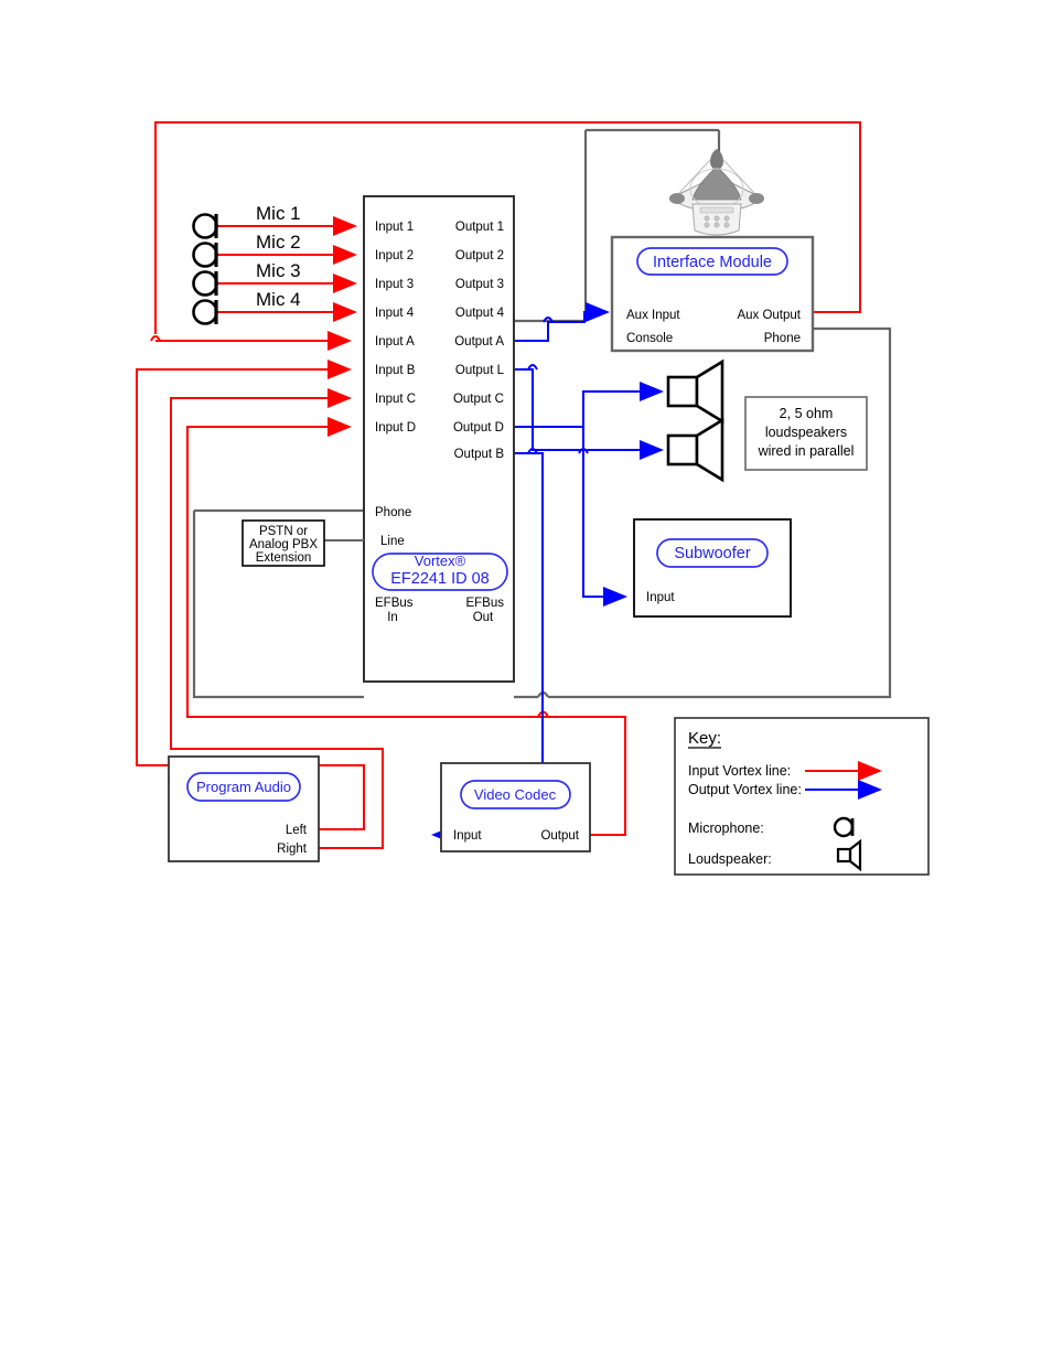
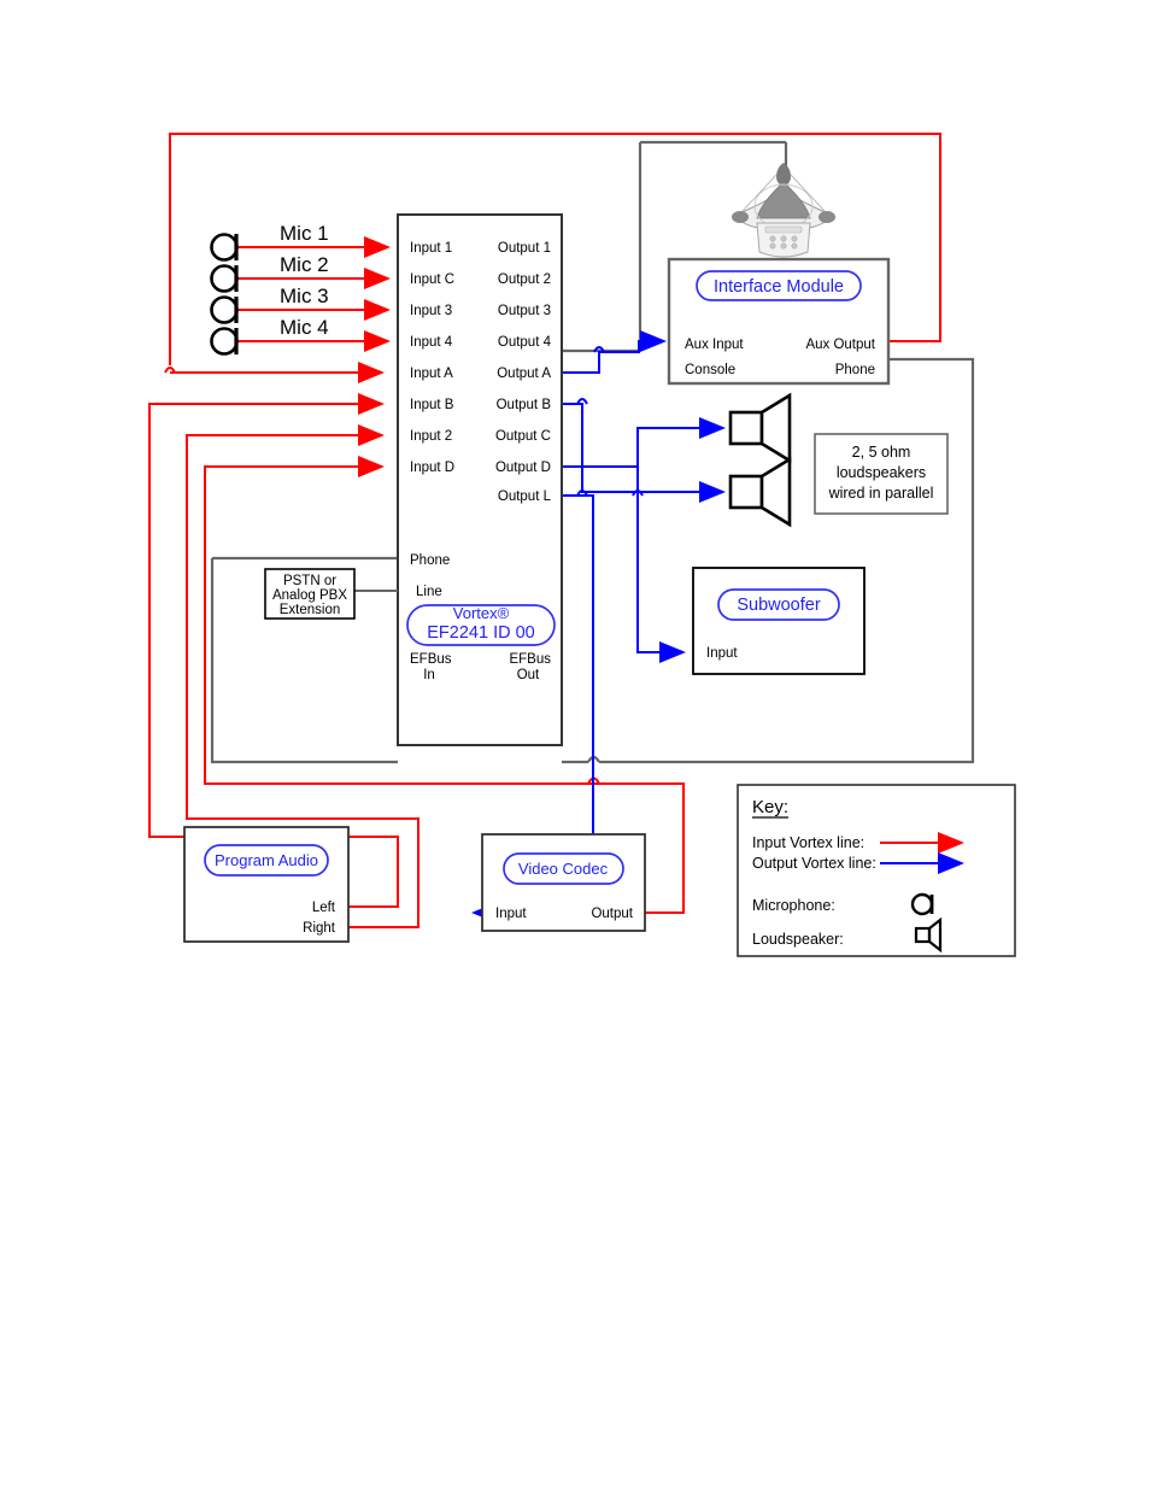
  Mic 1
  Mic 2
  Mic 3
  Mic 4
  Input 1
- Input 2
+ Input C
  Input 3
  Input 4
  Input A
  Input B
- Input C
+ Input 2
  Input D
  Output 1
  Output 2
  Output 3
  Output 4
  Output A
- Output L
+ Output B
  Output C
  Output D
- Output B
+ Output L
  Phone
  Line
  Vortex®
- EF2241 ID 08
+ EF2241 ID 00
  EFBus
  In
  EFBus
  Out
  PSTN or
  Analog PBX
  Extension
  Interface Module
  Aux Input
  Aux Output
  Console
  Phone
  2, 5 ohm
  loudspeakers
  wired in parallel
  Subwoofer
  Input
  Program Audio
  Left
  Right
  Video Codec
  Input
  Output
  Key:
  Input Vortex line:
  Output Vortex line:
  Microphone:
  Loudspeaker:
